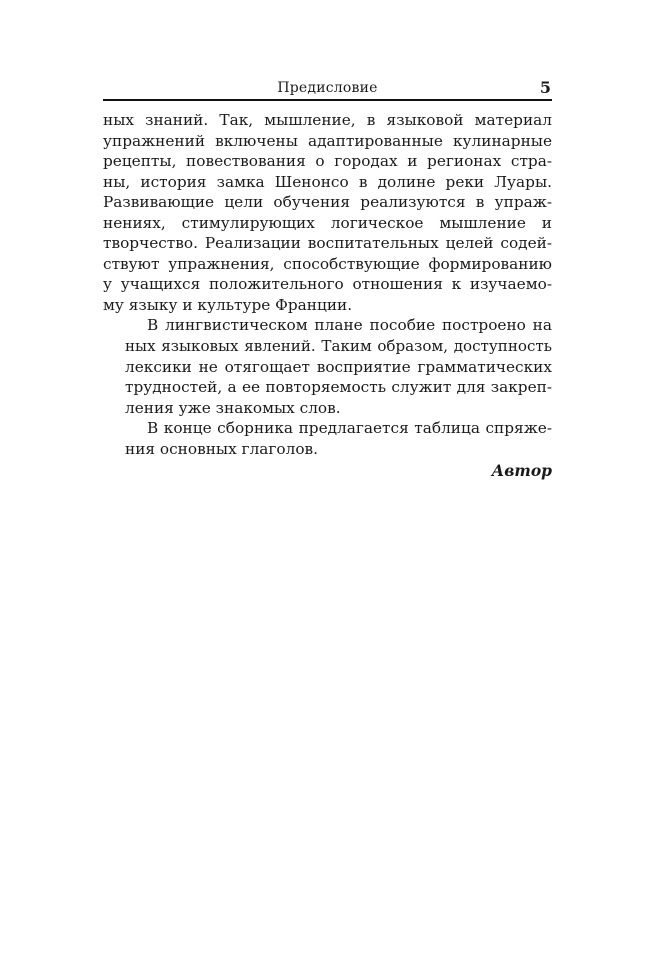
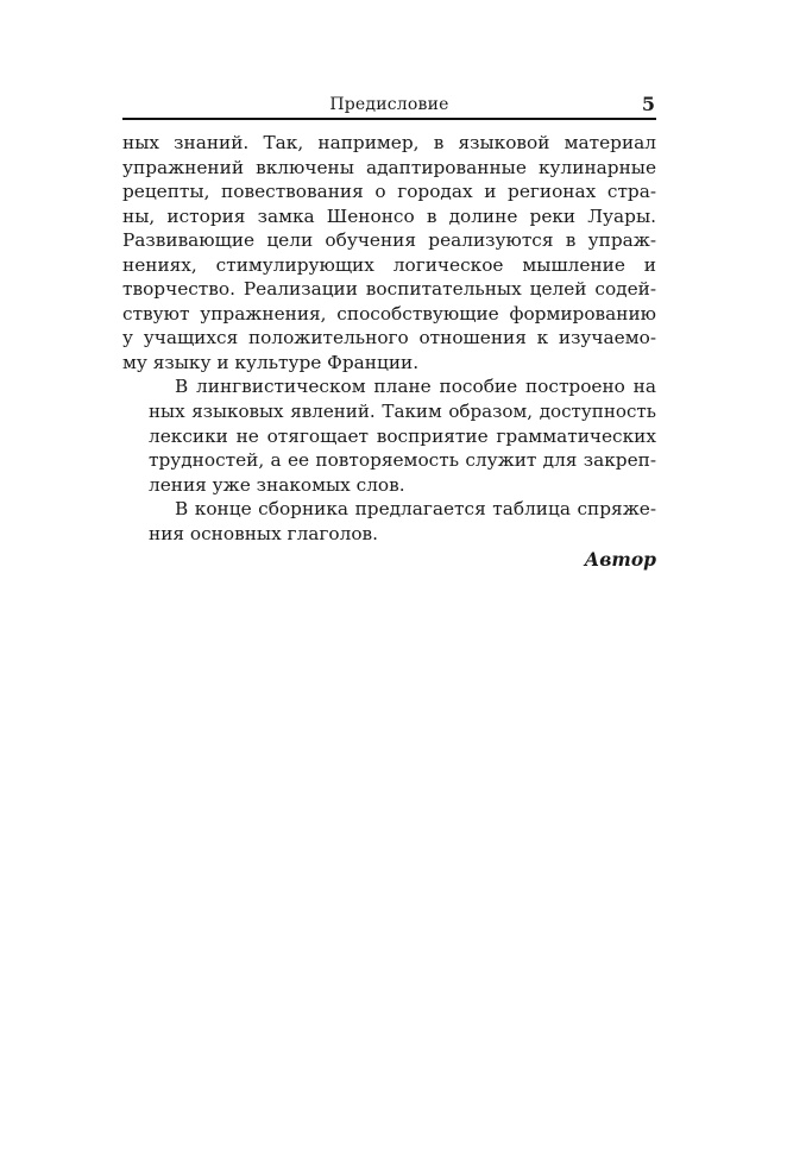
  Предисловие
  5
- ных знаний. Так, мышление, в языковой материал
+ ных знаний. Так, например, в языковой материал
  упражнений включены адаптированные кулинарные
  рецепты, повествования о городах и регионах стра-
  ны, история замка Шенонсо в долине реки Луары.
  Развивающие цели обучения реализуются в упраж-
  нениях, стимулирующих логическое мышление и
  творчество. Реализации воспитательных целей содей-
  ствуют упражнения, способствующие формированию
  у учащихся положительного отношения к изучаемо-
  му языку и культуре Франции.
  В лингвистическом плане пособие построено на
  ных языковых явлений. Таким образом, доступность
  лексики не отягощает восприятие грамматических
  трудностей, а ее повторяемость служит для закреп-
  ления уже знакомых слов.
  В конце сборника предлагается таблица спряже-
  ния основных глаголов.
  Автор
